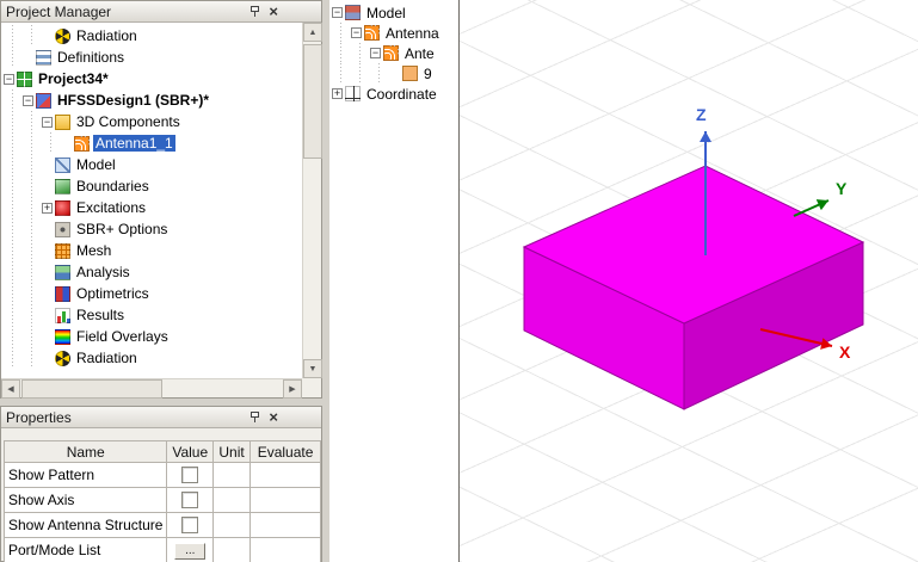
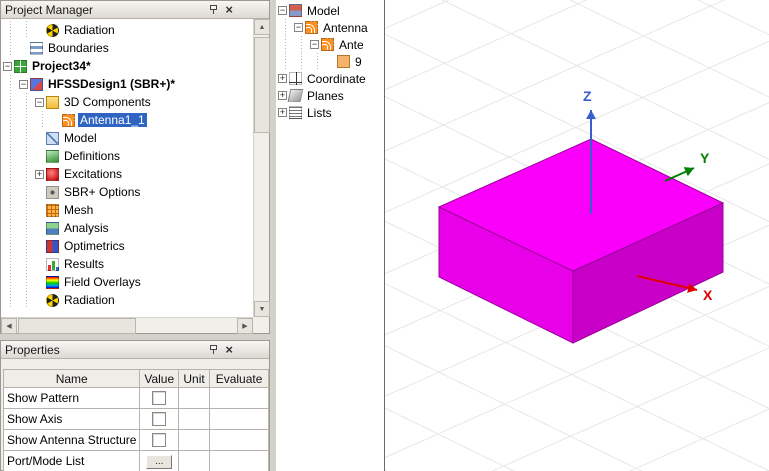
  Project Manager
  ×
  Radiation
- Definitions
+ Boundaries
  Project34*
  HFSSDesign1 (SBR+)*
  3D Components
  Antenna1_1
  Model
- Boundaries
+ Definitions
  Excitations
  SBR+ Options
  Mesh
  Analysis
  Optimetrics
  Results
  Field Overlays
  Radiation
  Model
  Antenna
  Ante
  9
  Coordinate
+ Planes
+ Lists
  Properties
  ×
  Name	Value	Unit	Evaluate
  Show Pattern
  Show Axis
  Show Antenna Structure
  Port/Mode List	...
  Z
  Y
  X
